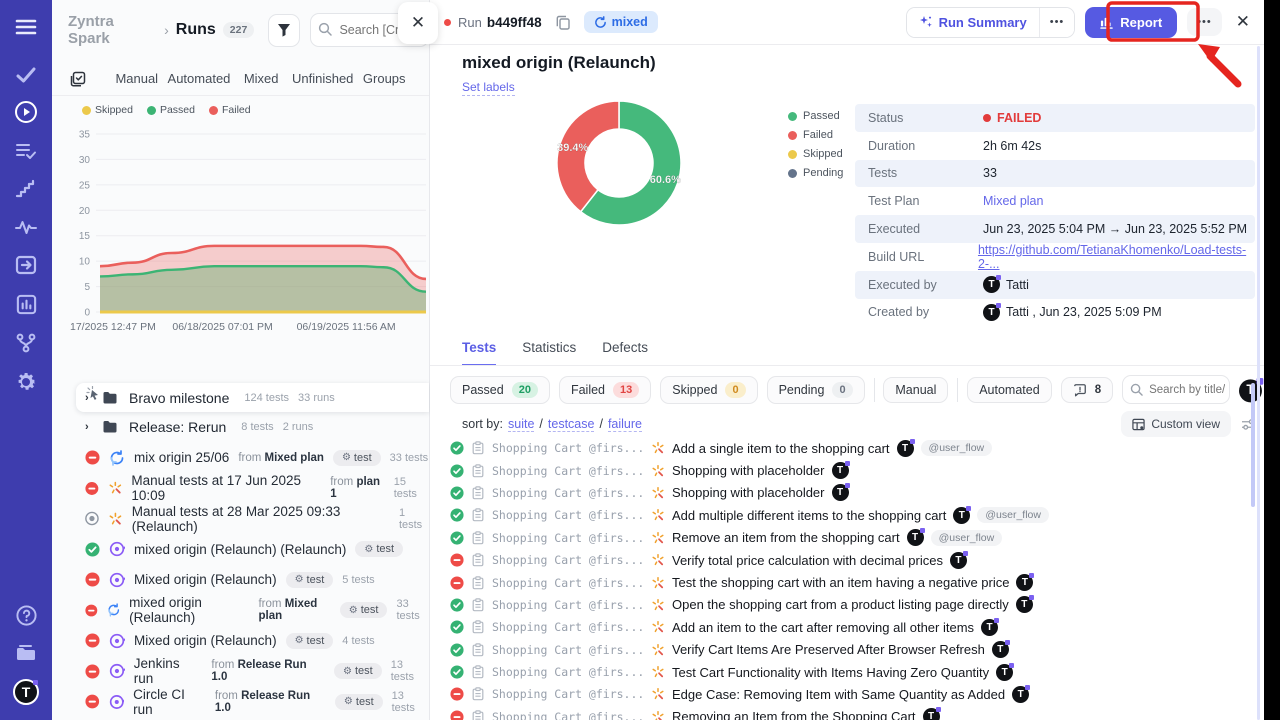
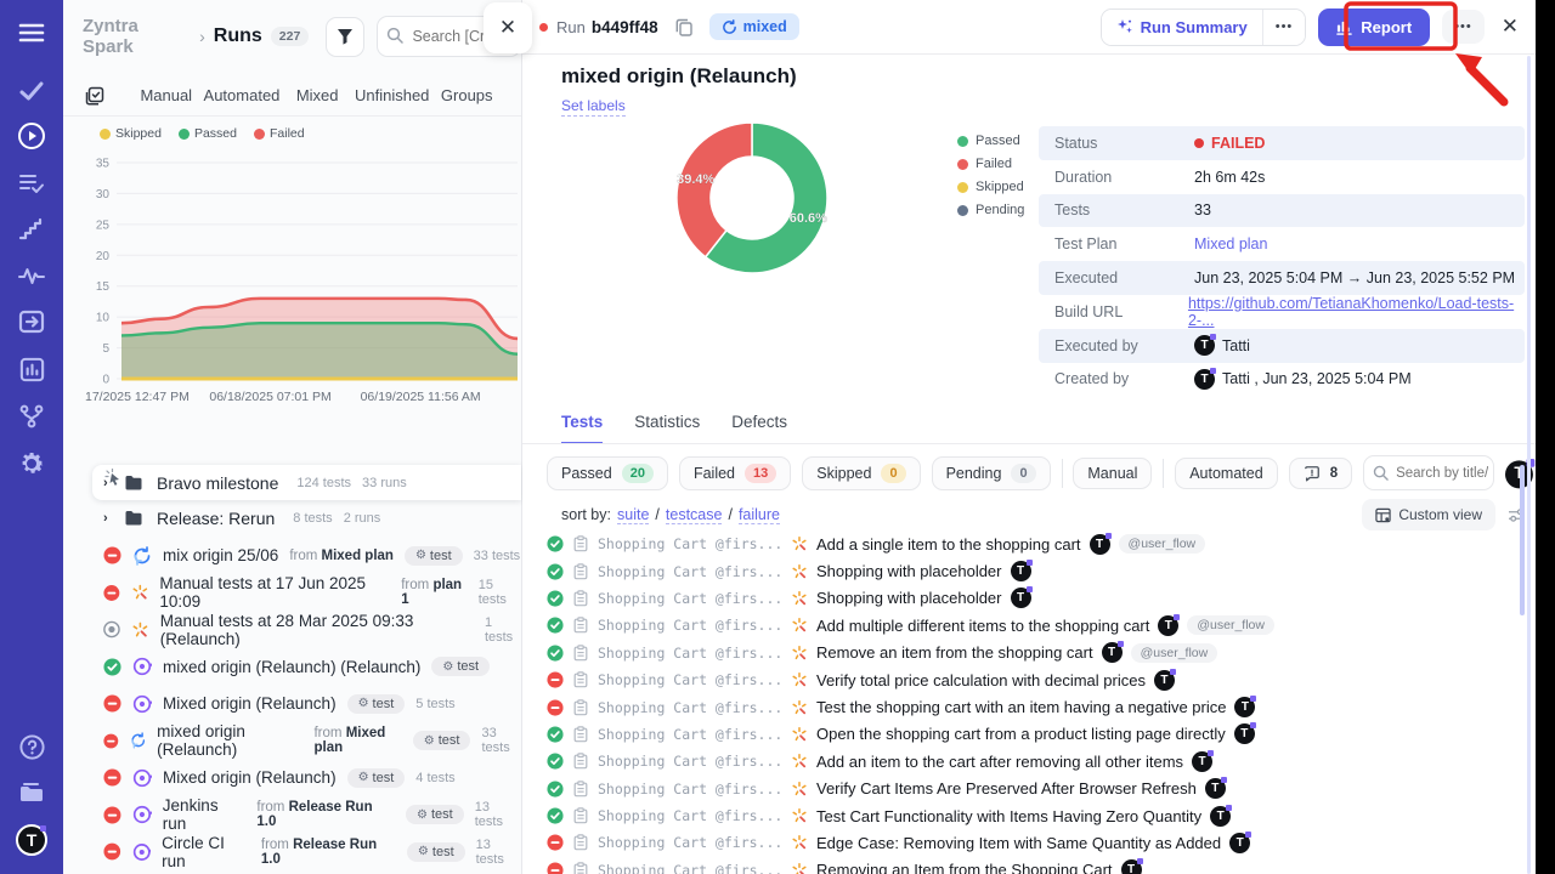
  T
  Zyntra Spark
  ›
  Runs
  227
  ✕
  Manual
  Automated
  Mixed
  Unfinished
  Groups
  Skipped
  Passed
  Failed
  0
  5
  10
  15
  20
  25
  30
  35
  17/2025 12:47 PM
  06/18/2025 07:01 PM
  06/19/2025 11:56 AM
  ›
  Bravo milestone
  124 tests
  33 runs
  ›
  Release: Rerun
  8 tests
  2 runs
  mix origin 25/06
  from Mixed plan
  ⚙
  test
  33 tests
  Manual tests at 17 Jun 2025 10:09
  from plan 1
  15 tests
  Manual tests at 28 Mar 2025 09:33 (Relaunch)
  1 tests
  mixed origin (Relaunch) (Relaunch)
  ⚙
  test
  Mixed origin (Relaunch)
  ⚙
  test
  5 tests
  mixed origin (Relaunch)
  from Mixed plan
  ⚙
  test
  33 tests
  Mixed origin (Relaunch)
  ⚙
  test
  4 tests
  Jenkins run
  from Release Run 1.0
  ⚙
  test
  13 tests
  Circle CI run
  from Release Run 1.0
  ⚙
  test
  13 tests
  Run
  b449ff48
  mixed
  Run Summary
  •••
  Report
  ✕
  mixed origin (Relaunch)
  Set labels
  60.6%
  39.4%
  Passed
  Failed
  Skipped
  Pending
  Status
  FAILED
  Duration
  2h 6m 42s
  Tests
  33
  Test Plan
  Mixed plan
  Executed
  Jun 23, 2025 5:04 PM → Jun 23, 2025 5:52 PM
  Build URL
  https://github.com/TetianaKhomenko/Load-tests-2-...
  Executed by
  T
  Tatti
  Created by
  T
- Tatti , Jun 23, 2025 5:09 PM
+ Tatti , Jun 23, 2025 5:04 PM
  Tests
  Statistics
  Defects
  Passed
  20
  Failed
  13
  Skipped
  0
  Pending
  0
  Manual
  Automated
  8
  sort by:
  suite
  /
  testcase
  /
  failure
  Custom view
  Shopping Cart @firs...
  Add a single item to the shopping cart
  T
  @user_flow
  Shopping Cart @firs...
  Shopping with placeholder
  T
  Shopping Cart @firs...
  Shopping with placeholder
  T
  Shopping Cart @firs...
  Add multiple different items to the shopping cart
  T
  @user_flow
  Shopping Cart @firs...
  Remove an item from the shopping cart
  T
  @user_flow
  Shopping Cart @firs...
  Verify total price calculation with decimal prices
  T
  Shopping Cart @firs...
  Test the shopping cart with an item having a negative price
  T
  Shopping Cart @firs...
  Open the shopping cart from a product listing page directly
  T
  Shopping Cart @firs...
  Add an item to the cart after removing all other items
  T
  Shopping Cart @firs...
  Verify Cart Items Are Preserved After Browser Refresh
  T
  Shopping Cart @firs...
  Test Cart Functionality with Items Having Zero Quantity
  T
  Shopping Cart @firs...
  Edge Case: Removing Item with Same Quantity as Added
  T
  Shopping Cart @firs...
  Removing an Item from the Shopping Cart
  T
